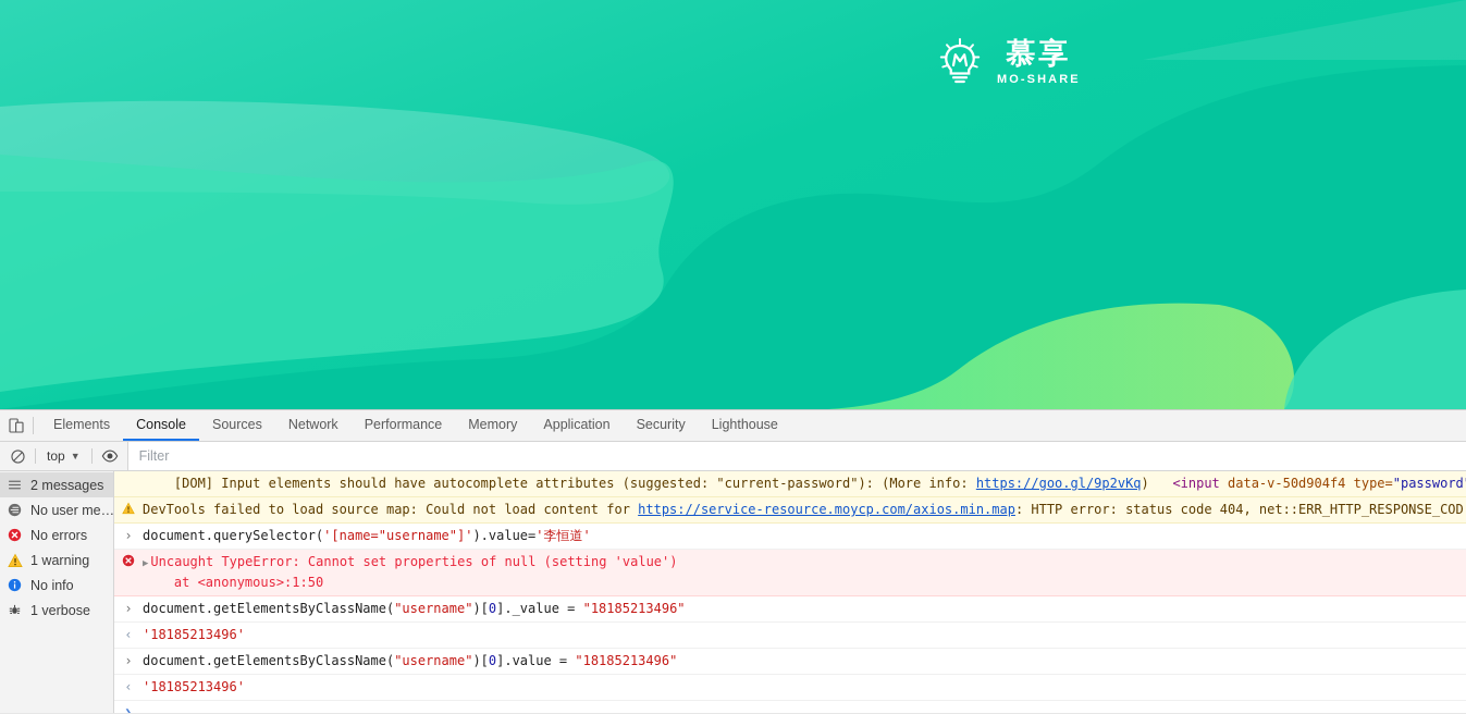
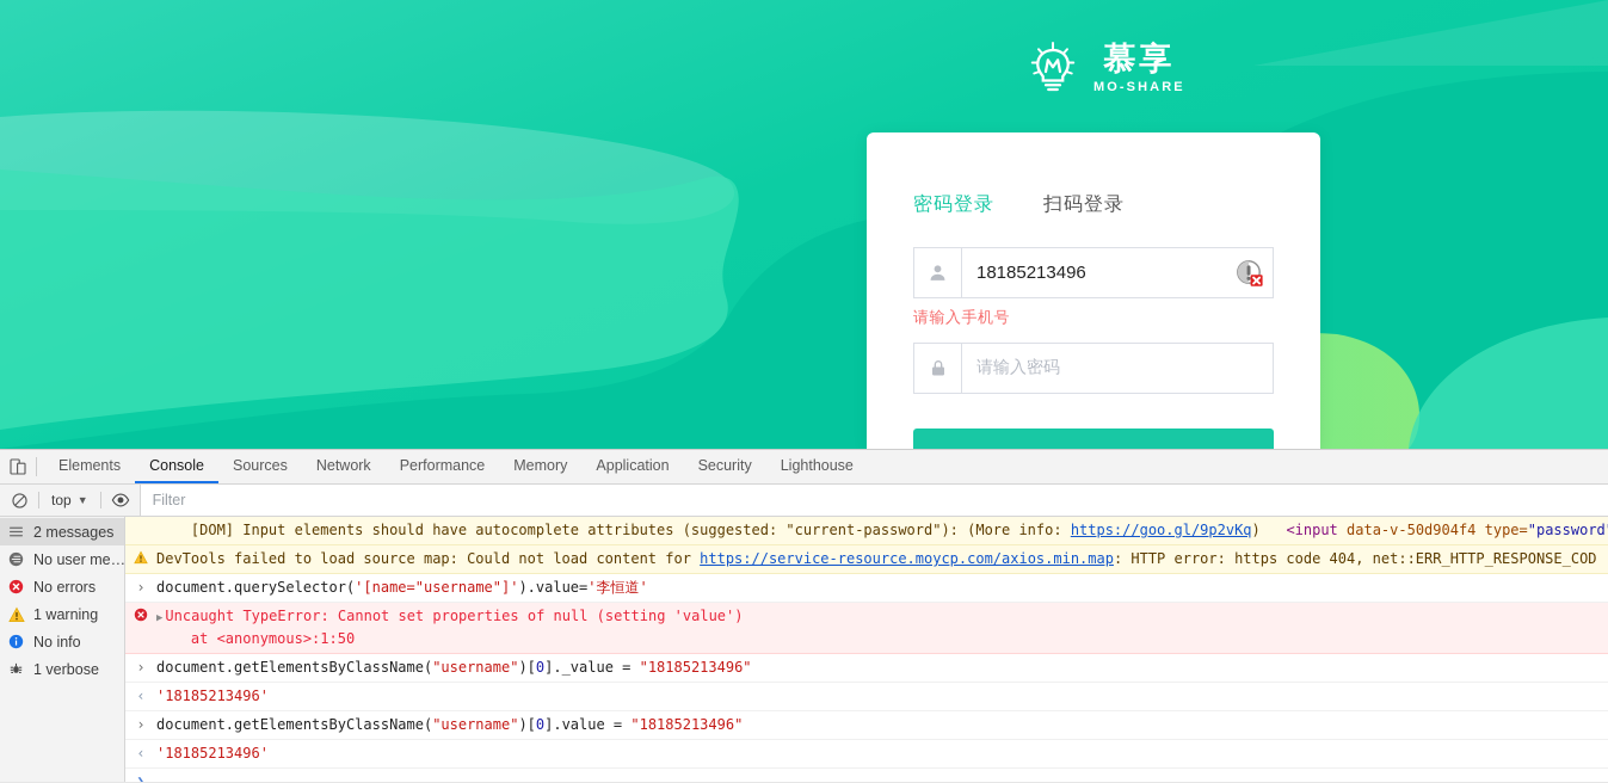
  慕享
  MO-SHARE
+ 密码登录
+ 扫码登录
+ 18185213496
+ 请输入手机号
+ 请输入密码
  Elements
  Console
  Sources
  Network
  Performance
  Memory
  Application
  Security
  Lighthouse
  top
  ▼
  Filter
  2 messages
  No user me…
  No errors
  1 warning
  No info
  1 verbose
  [DOM] Input elements should have autocomplete attributes (suggested: "current-password"): (More info: https://goo.gl/9p2vKq) <input data-v-50d904f4 type="password
- DevTools failed to load source map: Could not load content for https://service-resource.moycp.com/axios.min.map: HTTP error: status code 404, net::ERR_HTTP_RESPONSE_COD
+ DevTools failed to load source map: Could not load content for https://service-resource.moycp.com/axios.min.map: HTTP error: https code 404, net::ERR_HTTP_RESPONSE_COD
  ›
  document.querySelector('[name="username"]').value='李恒道'
  ▶ Uncaught TypeError: Cannot set properties of null (setting 'value')
  at <anonymous>:1:50
  ›
  document.getElementsByClassName("username")[0]._value = "18185213496"
  ‹
  '18185213496'
  ›
  document.getElementsByClassName("username")[0].value = "18185213496"
  ‹
  '18185213496'
